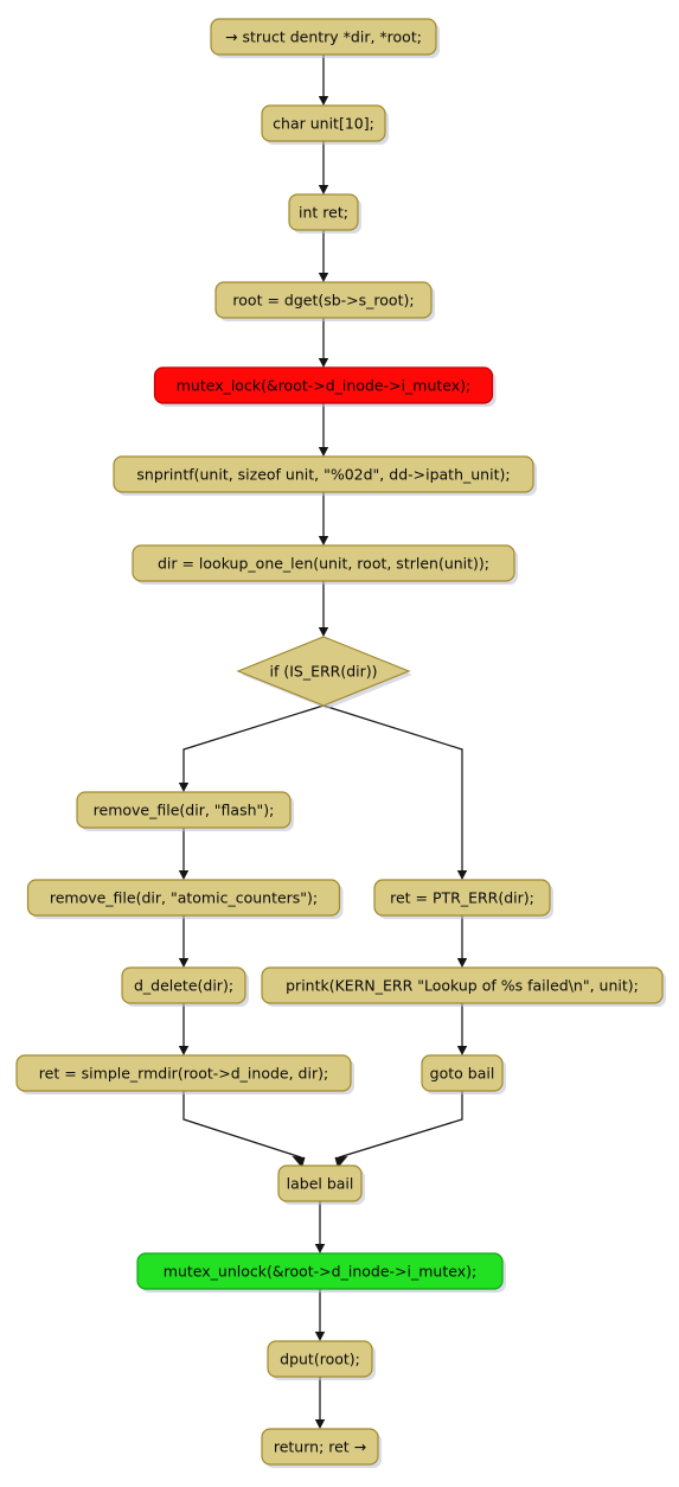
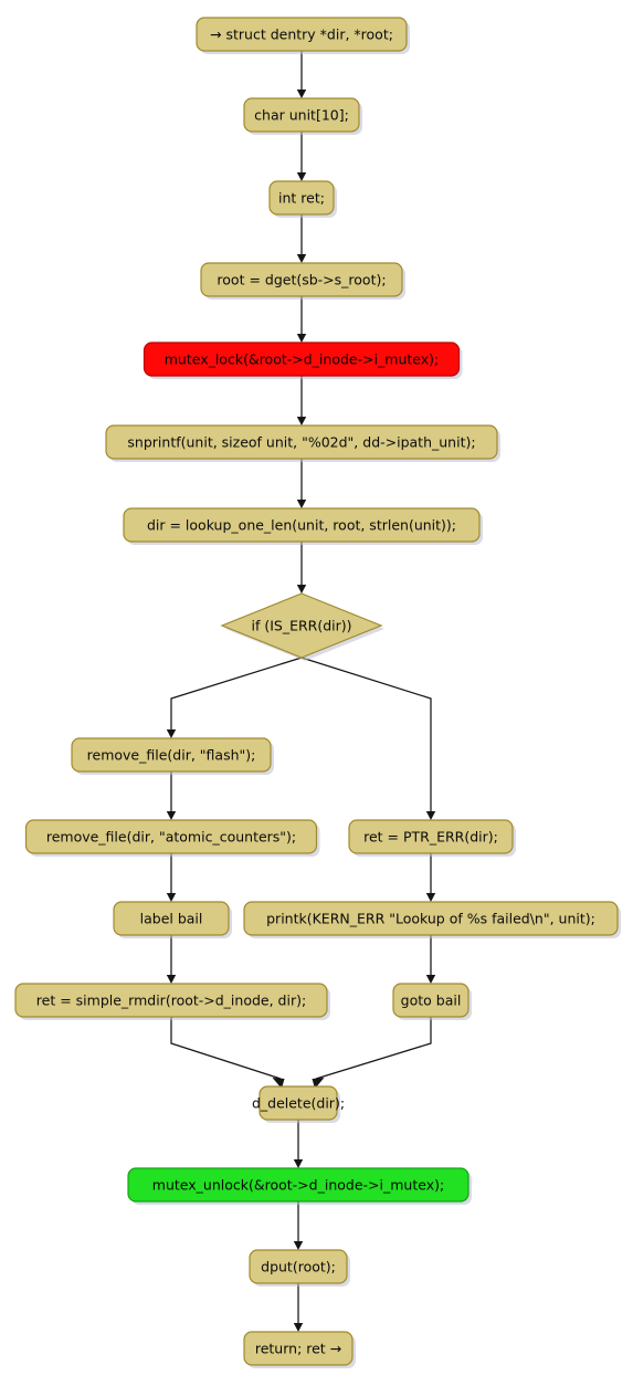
  → struct dentry *dir, *root;
  char unit[10];
  int ret;
  root = dget(sb->s_root);
  mutex_lock(&root->d_inode->i_mutex);
  snprintf(unit, sizeof unit, "%02d", dd->ipath_unit);
  dir = lookup_one_len(unit, root, strlen(unit));
  if (IS_ERR(dir))
  remove_file(dir, "flash");
  remove_file(dir, "atomic_counters");
- d_delete(dir);
+ label bail
  ret = simple_rmdir(root->d_inode, dir);
  ret = PTR_ERR(dir);
  printk(KERN_ERR "Lookup of %s failed\n", unit);
  goto bail
- label bail
+ d_delete(dir);
  mutex_unlock(&root->d_inode->i_mutex);
  dput(root);
  return; ret →
